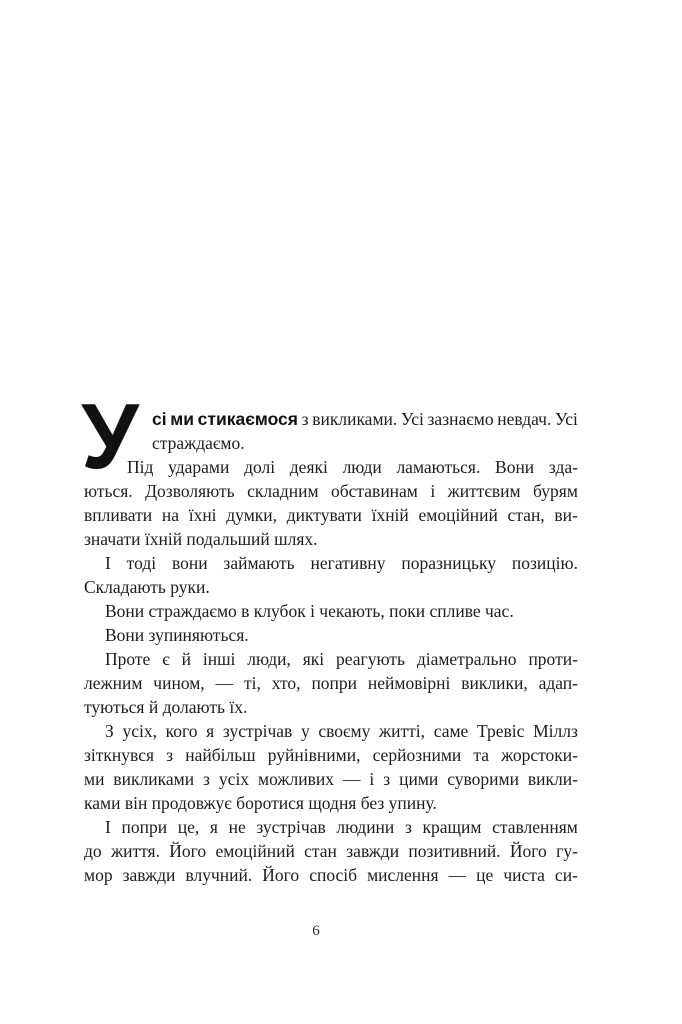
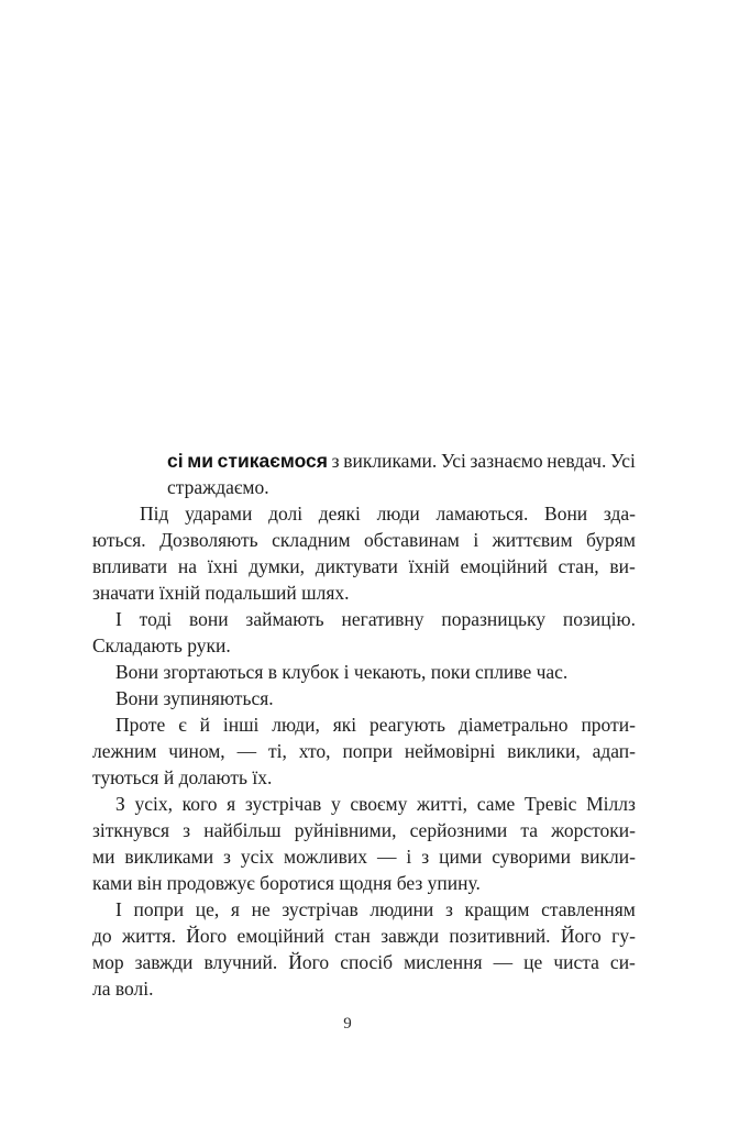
- У
  сі
  ми
  стикаємося
  з
  викликами.
  Усі
  зазнаємо
  невдач.
  Усі
  страждаємо.
  Під
  ударами
  долі
  деякі
  люди
  ламаються.
  Вони
  зда-
  ються.
  Дозволяють
  складним
  обставинам
  і
  життєвим
  бурям
  впливати
  на
  їхні
  думки,
  диктувати
  їхній
  емоційний
  стан,
  ви-
  значати їхній подальший шлях.
  І
  тоді
  вони
  займають
  негативну
  поразницьку
  позицію.
  Складають руки.
- Вони страждаємо в клубок і чекають, поки спливе час.
+ Вони згортаються в клубок і чекають, поки спливе час.
  Вони зупиняються.
  Проте
  є
  й
  інші
  люди,
  які
  реагують
  діаметрально
  проти-
  лежним
  чином,
  —
  ті,
  хто,
  попри
  неймовірні
  виклики,
  адап-
  туються й долають їх.
  З
  усіх,
  кого
  я
  зустрічав
  у
  своєму
  житті,
  саме
  Тревіс
  Міллз
  зіткнувся
  з
  найбільш
  руйнівними,
  серйозними
  та
  жорстоки-
  ми
  викликами
  з
  усіх
  можливих
  —
  і
  з
  цими
  суворими
  викли-
  ками він продовжує боротися щодня без упину.
  І
  попри
  це,
  я
  не
  зустрічав
  людини
  з
  кращим
  ставленням
  до
  життя.
  Його
  емоційний
  стан
  завжди
  позитивний.
  Його
  гу-
  мор
  завжди
  влучний.
  Його
  спосіб
  мислення
  —
  це
  чиста
  си-
+ ла волі.
- 6
+ 9
